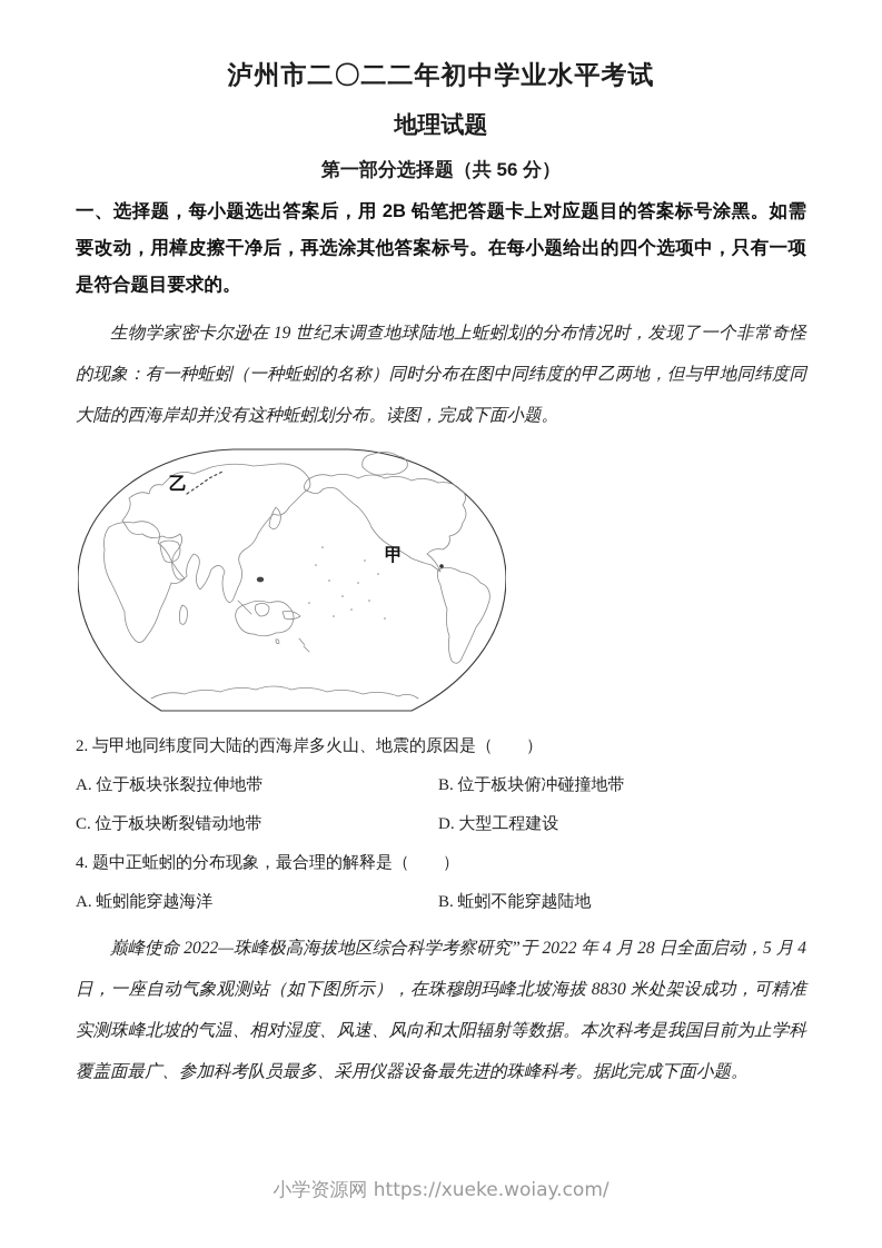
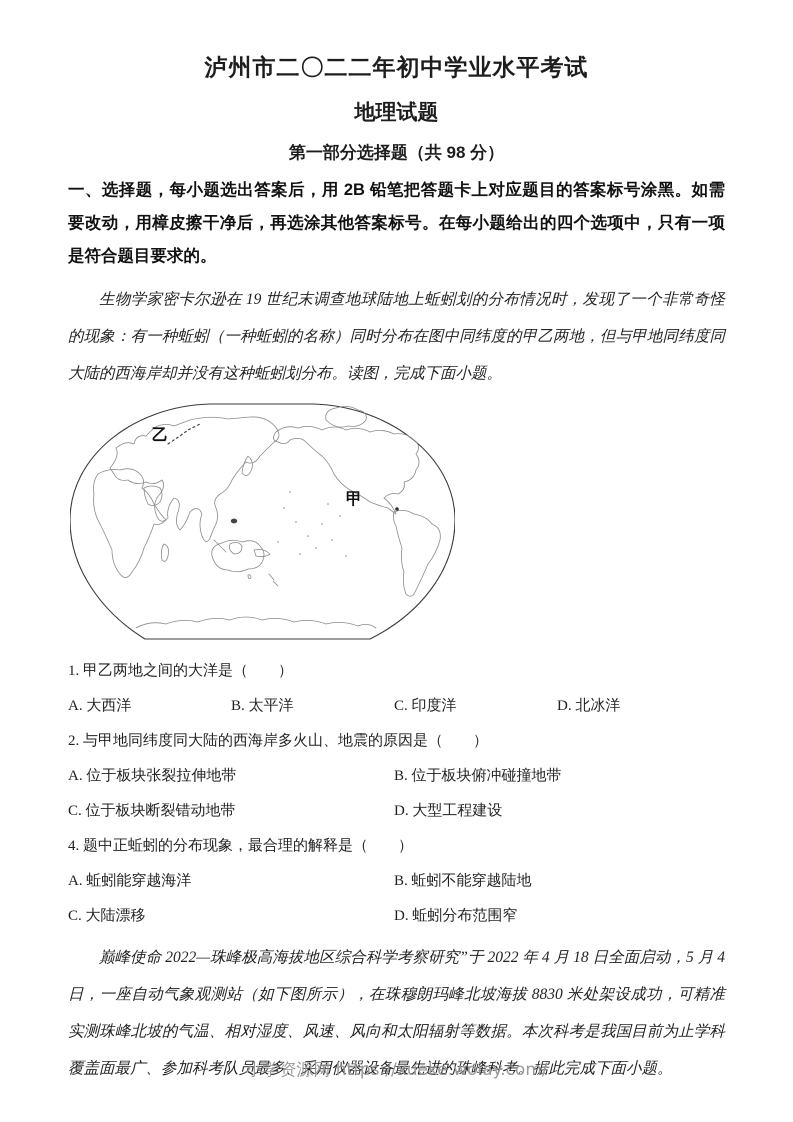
  泸州市二〇二二年初中学业水平考试
  地理试题
- 第一部分选择题（共 56 分）
+ 第一部分选择题（共 98 分）
  一、选择题，每小题选出答案后，用 2B 铅笔把答题卡上对应题目的答案标号涂黑。如需要改动，用樟皮擦干净后，再选涂其他答案标号。在每小题给出的四个选项中，只有一项是符合题目要求的。
  生物学家密卡尔逊在 19 世纪末调查地球陆地上蚯蚓划的分布情况时，发现了一个非常奇怪的现象：有一种蚯蚓（一种蚯蚓的名称）同时分布在图中同纬度的甲乙两地，但与甲地同纬度同大陆的西海岸却并没有这种蚯蚓划分布。读图，完成下面小题。
  乙
  甲
+ 1. 甲乙两地之间的大洋是（ ）
+ A. 大西洋
+ B. 太平洋
+ C. 印度洋
+ D. 北冰洋
  2. 与甲地同纬度同大陆的西海岸多火山、地震的原因是（ ）
  A. 位于板块张裂拉伸地带
  B. 位于板块俯冲碰撞地带
  C. 位于板块断裂错动地带
  D. 大型工程建设
  4. 题中正蚯蚓的分布现象，最合理的解释是（ ）
  A. 蚯蚓能穿越海洋
  B. 蚯蚓不能穿越陆地
+ C. 大陆漂移
+ D. 蚯蚓分布范围窄
- 巅峰使命 2022—珠峰极高海拔地区综合科学考察研究”于 2022 年 4 月 28 日全面启动，5 月 4 日，一座自动气象观测站（如下图所示），在珠穆朗玛峰北坡海拔 8830 米处架设成功，可精准实测珠峰北坡的气温、相对湿度、风速、风向和太阳辐射等数据。本次科考是我国目前为止学科覆盖面最广、参加科考队员最多、采用仪器设备最先进的珠峰科考。据此完成下面小题。
+ 巅峰使命 2022—珠峰极高海拔地区综合科学考察研究”于 2022 年 4 月 18 日全面启动，5 月 4 日，一座自动气象观测站（如下图所示），在珠穆朗玛峰北坡海拔 8830 米处架设成功，可精准实测珠峰北坡的气温、相对湿度、风速、风向和太阳辐射等数据。本次科考是我国目前为止学科覆盖面最广、参加科考队员最多、采用仪器设备最先进的珠峰科考。据此完成下面小题。
  小学资源网 https://xueke.woiay.com/
